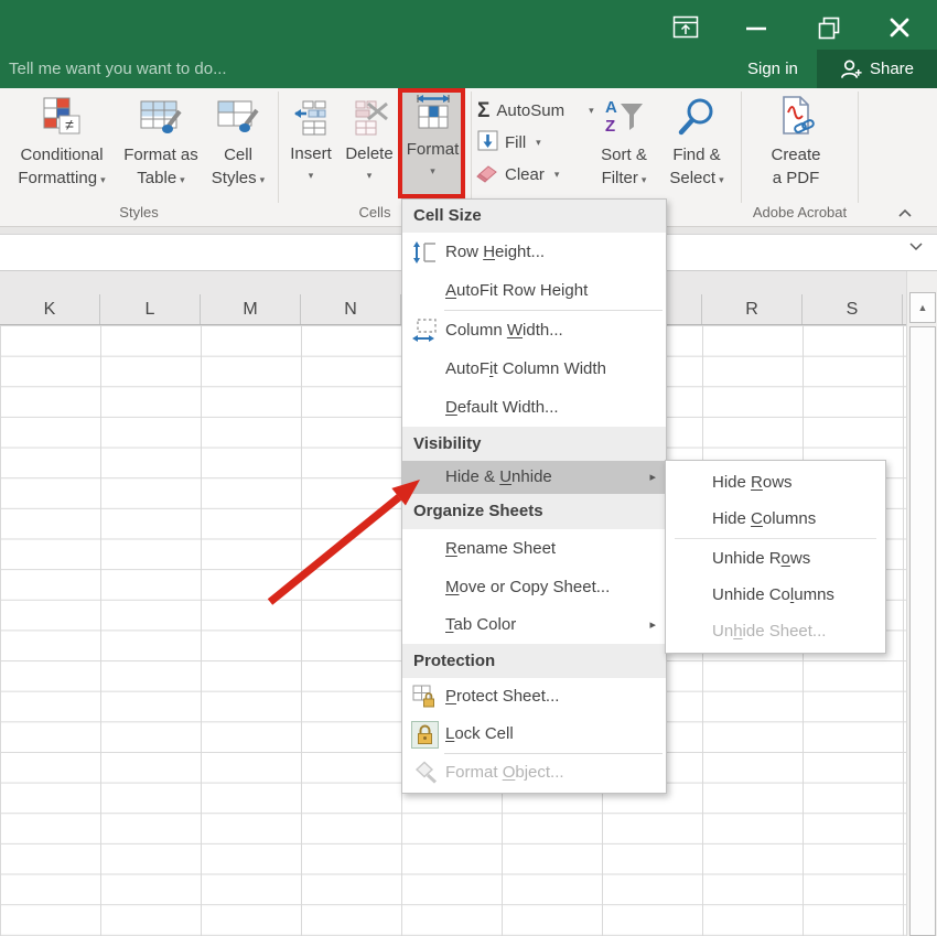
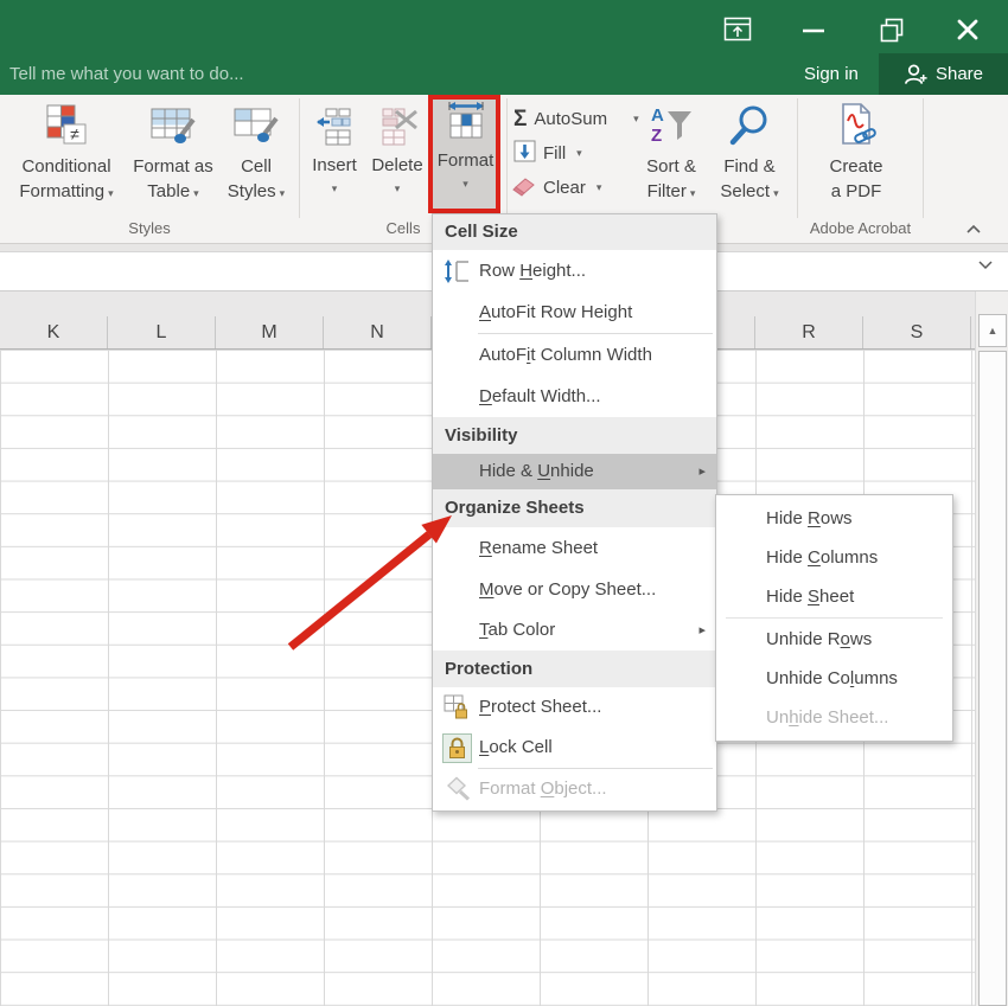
- Tell me want you want to do...
+ Tell me what you want to do...
  Sign in
  Share
  ≠
  Conditional
  Formatting ▾
  Format as
  Table ▾
  Cell
  Styles ▾
  Insert
  ▾
  Delete
  ▾
  Format
  ▾
  Σ
  AutoSum
  ▾
  Fill
  ▾
  Clear
  ▾
  A
  Z
  Sort &
  Filter ▾
  Find &
  Select ▾
  Create
  a PDF
  Styles
  Cells
  Adobe Acrobat
  K
  L
  M
  N
  R
  S
  ▲
  Cell Size
  Row Height...
  AutoFit Row Height
- Column Width...
  AutoFit Column Width
  Default Width...
  Visibility
  Hide & Unhide
  ▸
  Organize Sheets
  Rename Sheet
  Move or Copy Sheet...
  Tab Color
  ▸
  Protection
  Protect Sheet...
  Lock Cell
  Format Object...
  Hide Rows
  Hide Columns
+ Hide Sheet
  Unhide Rows
  Unhide Columns
  Unhide Sheet...
